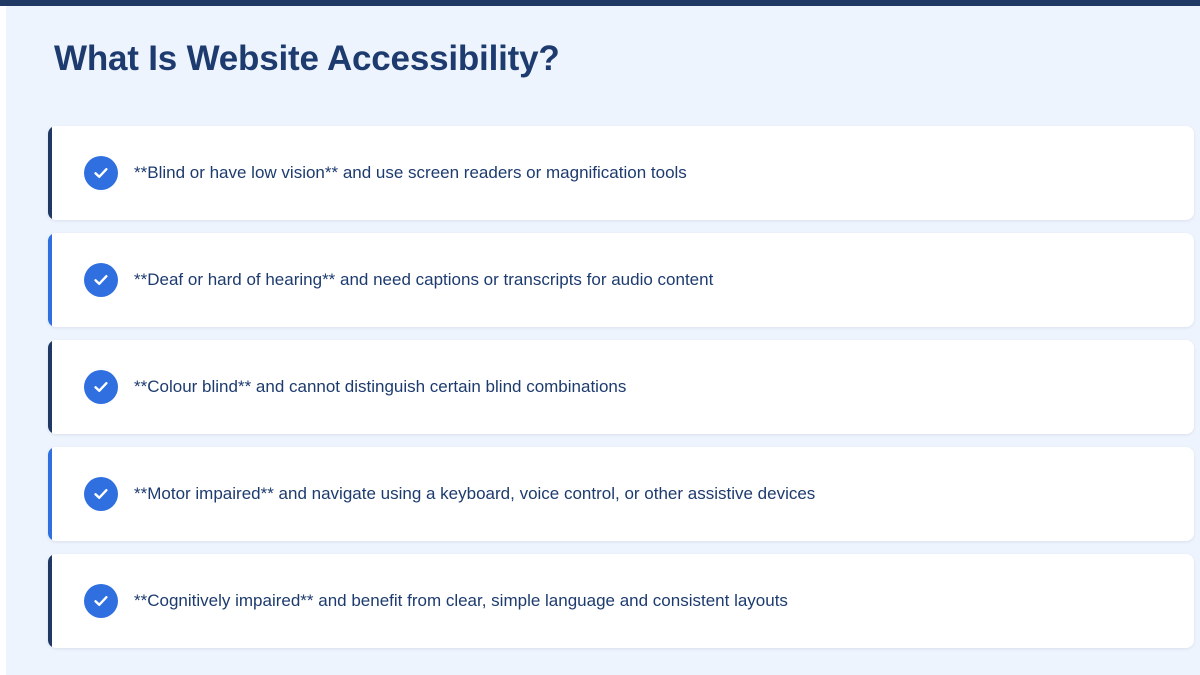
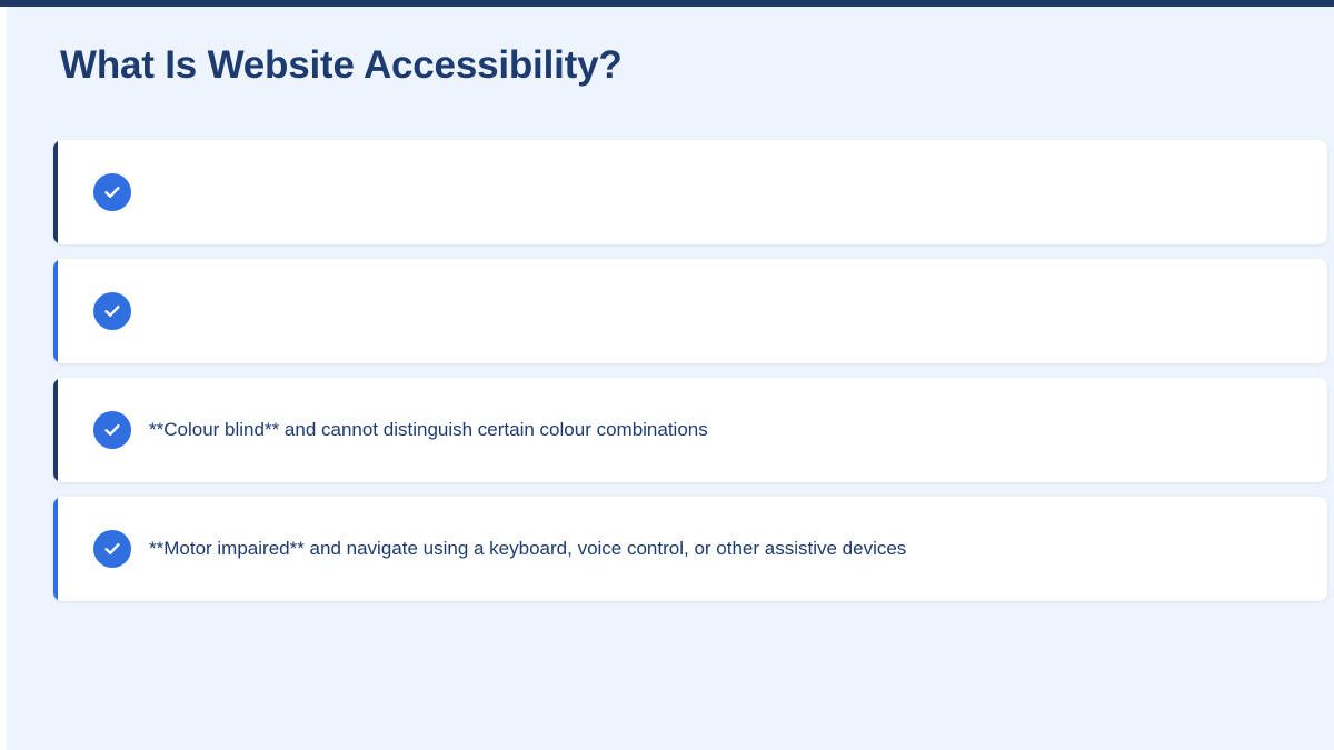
  What Is Website Accessibility?
- **Blind or have low vision** and use screen readers or magnification tools
- **Deaf or hard of hearing** and need captions or transcripts for audio content
- **Colour blind** and cannot distinguish certain blind combinations
+ **Colour blind** and cannot distinguish certain colour combinations
  **Motor impaired** and navigate using a keyboard, voice control, or other assistive devices
- **Cognitively impaired** and benefit from clear, simple language and consistent layouts
